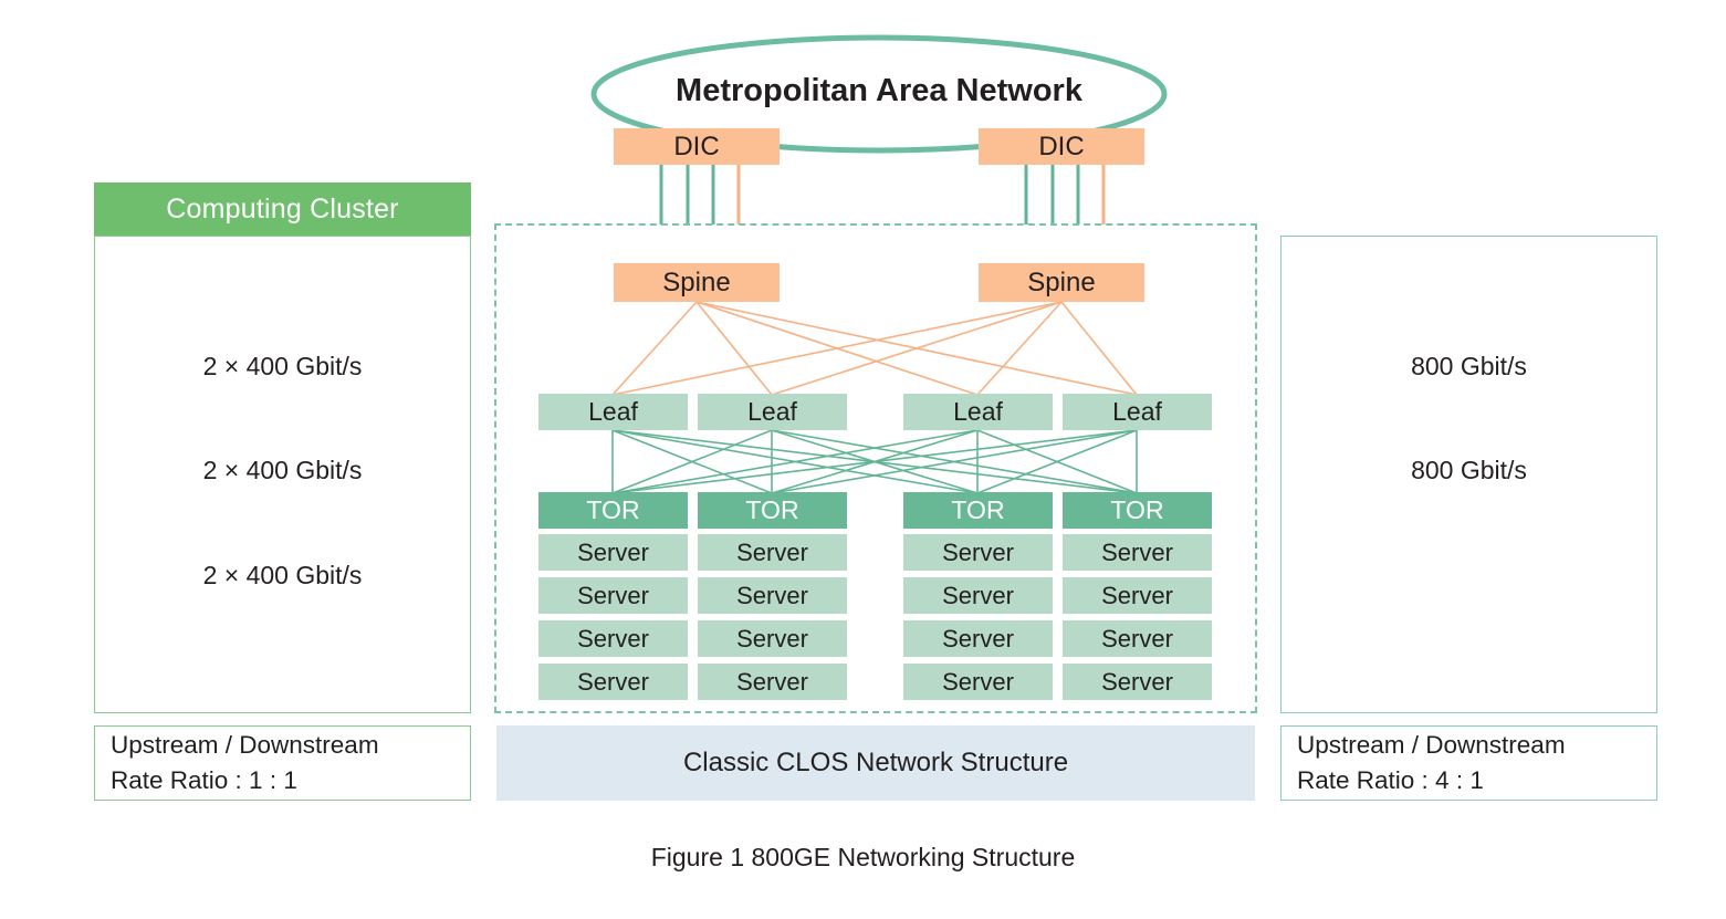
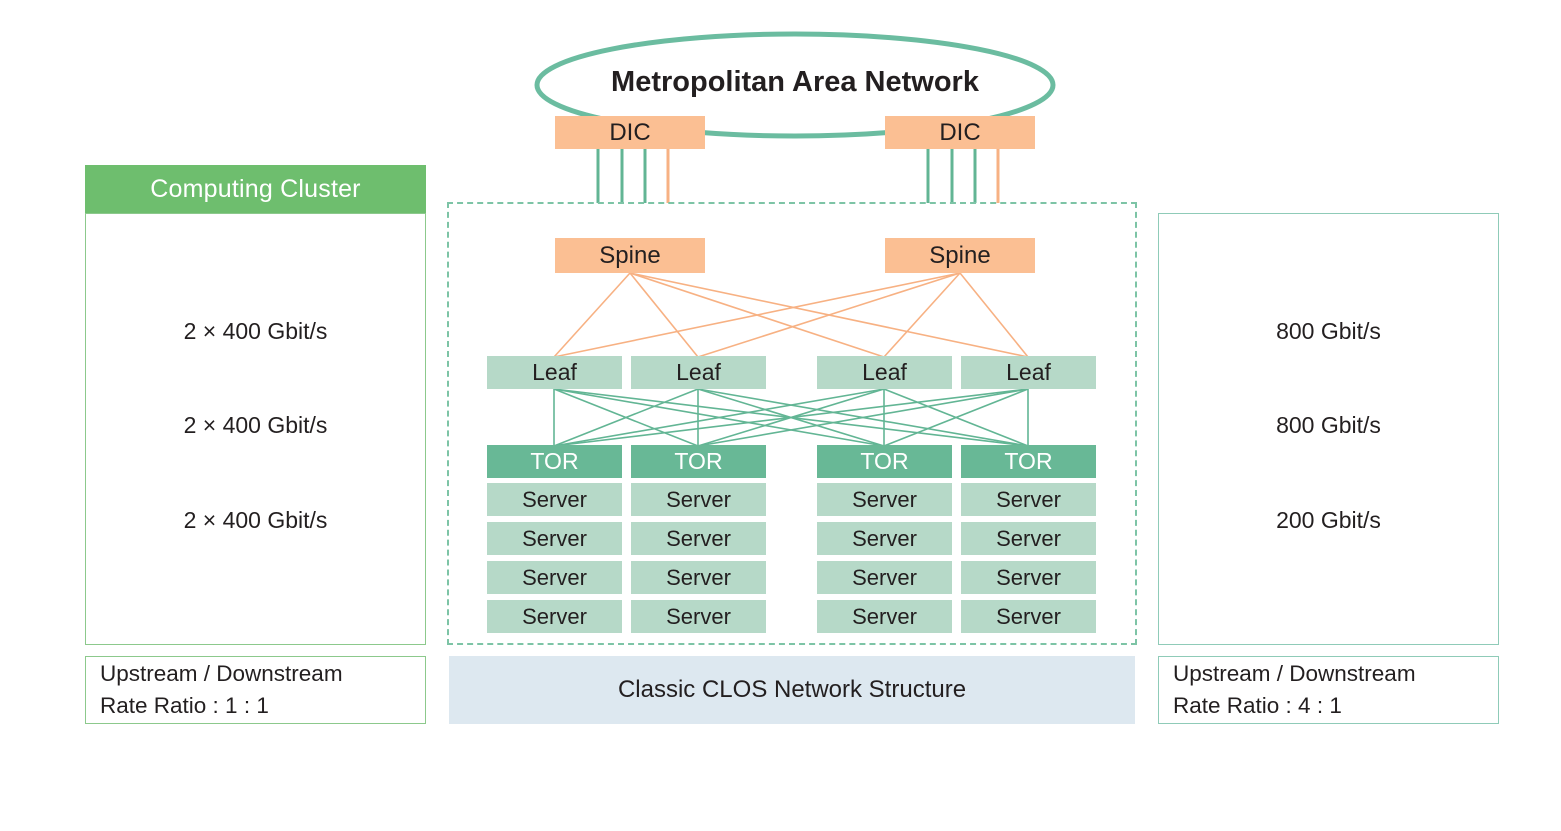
  Metropolitan Area Network
  DIC
  DIC
  Spine
  Spine
  Leaf
  Leaf
  Leaf
  Leaf
  TOR
  Server
  Server
  Server
  Server
  TOR
  Server
  Server
  Server
  Server
  TOR
  Server
  Server
  Server
  Server
  TOR
  Server
  Server
  Server
  Server
  Classic CLOS Network Structure
  Computing Cluster
  2 × 400 Gbit/s
  2 × 400 Gbit/s
  2 × 400 Gbit/s
  Upstream / Downstream
  Rate Ratio : 1 : 1
  800 Gbit/s
  800 Gbit/s
+ 200 Gbit/s
  Upstream / Downstream
  Rate Ratio : 4 : 1
- Figure 1 800GE Networking Structure
